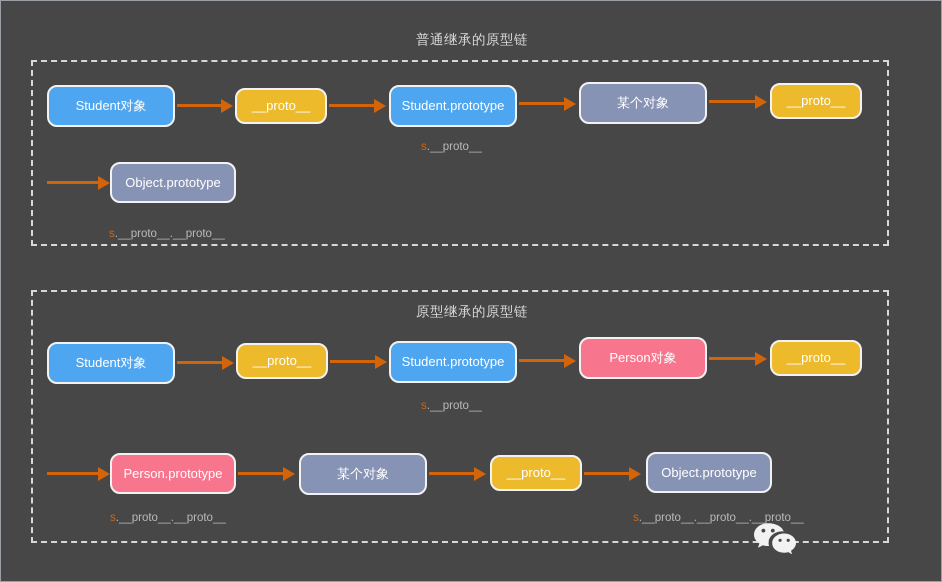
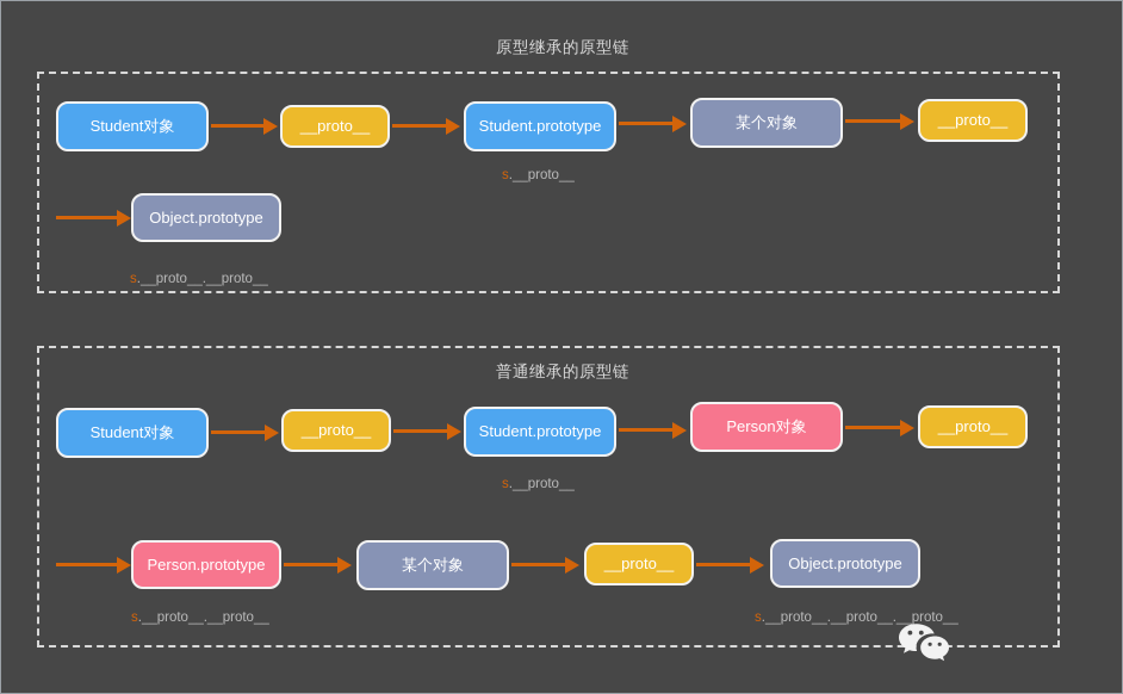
- 普通继承的原型链
+ 原型继承的原型链
  Student对象
  __proto__
  Student.prototype
  某个对象
  __proto__
  s.__proto__
  Object.prototype
  s.__proto__.__proto__
- 原型继承的原型链
+ 普通继承的原型链
  Student对象
  __proto__
  Student.prototype
  Person对象
  __proto__
  s.__proto__
  Person.prototype
  某个对象
  __proto__
  Object.prototype
  s.__proto__.__proto__
  s.__proto__.__proto__.__proto__
